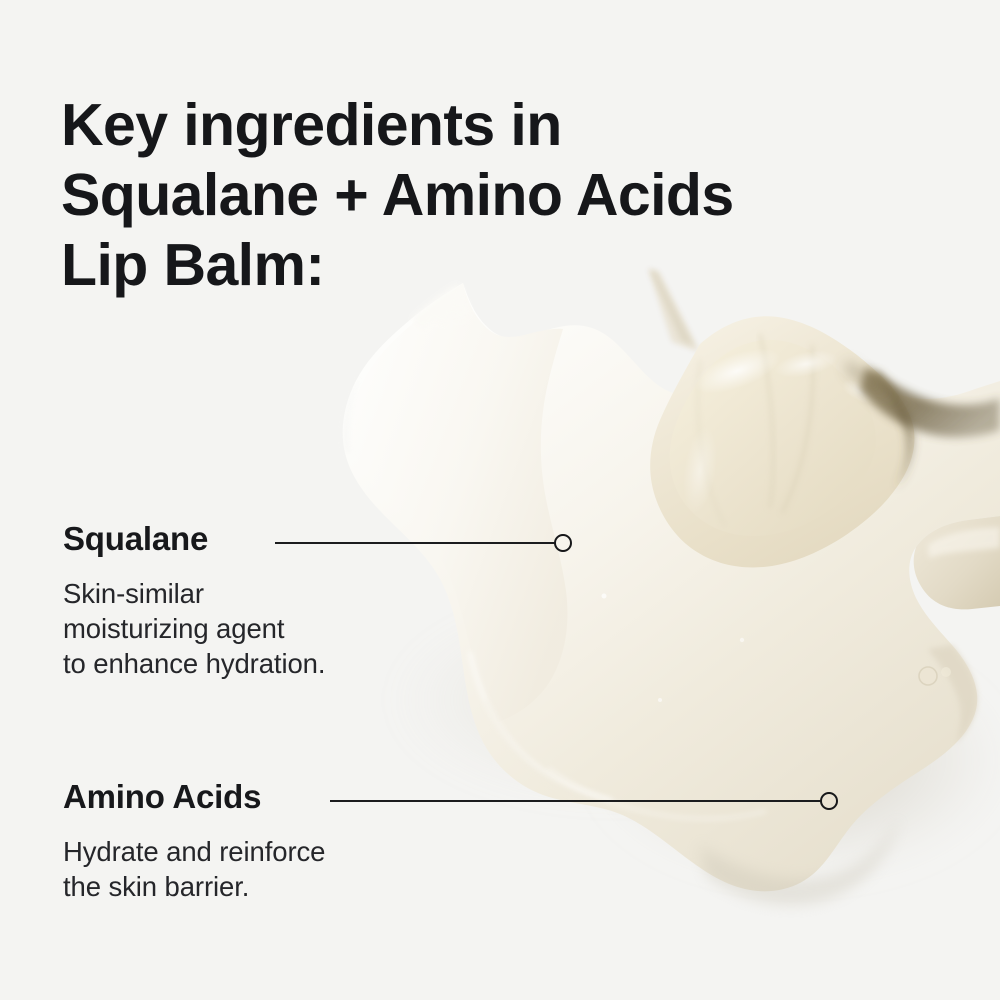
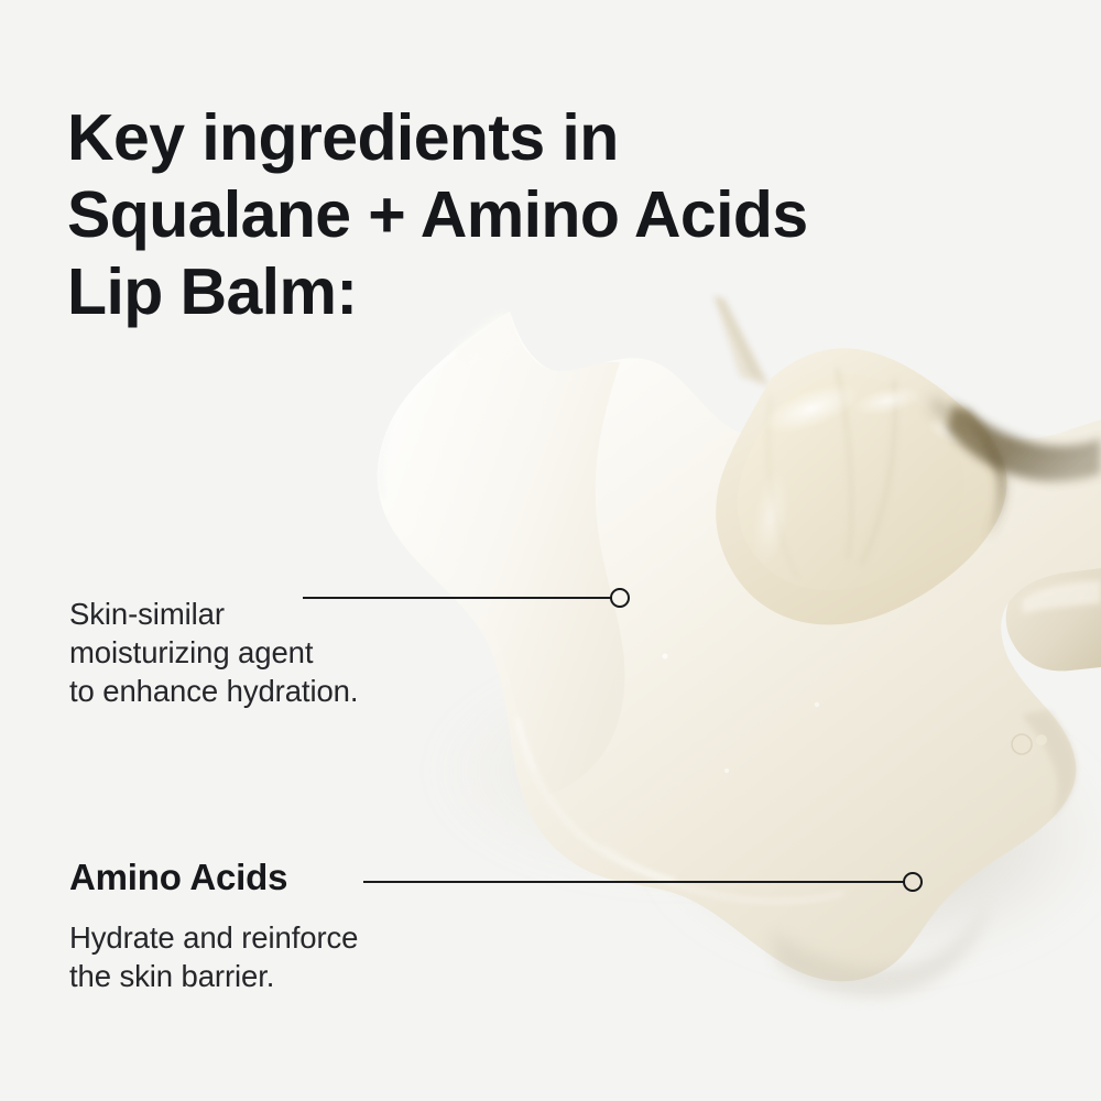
  Key ingredients in
  Squalane + Amino Acids
  Lip Balm:
- Squalane
  Skin-similar
  moisturizing agent
  to enhance hydration.
  Amino Acids
  Hydrate and reinforce
  the skin barrier.
